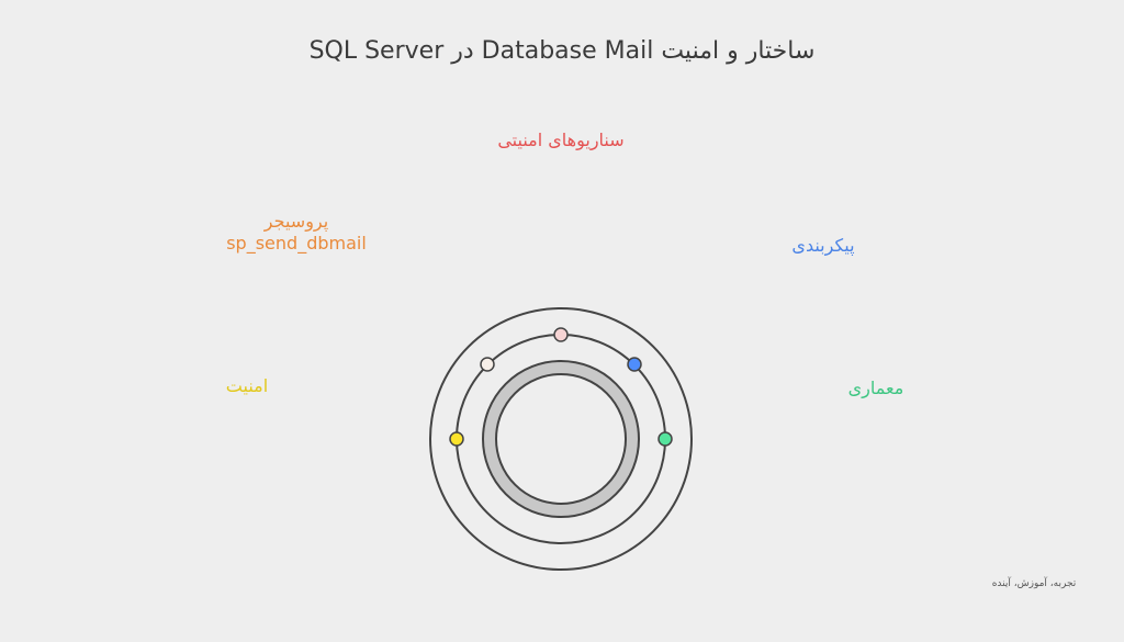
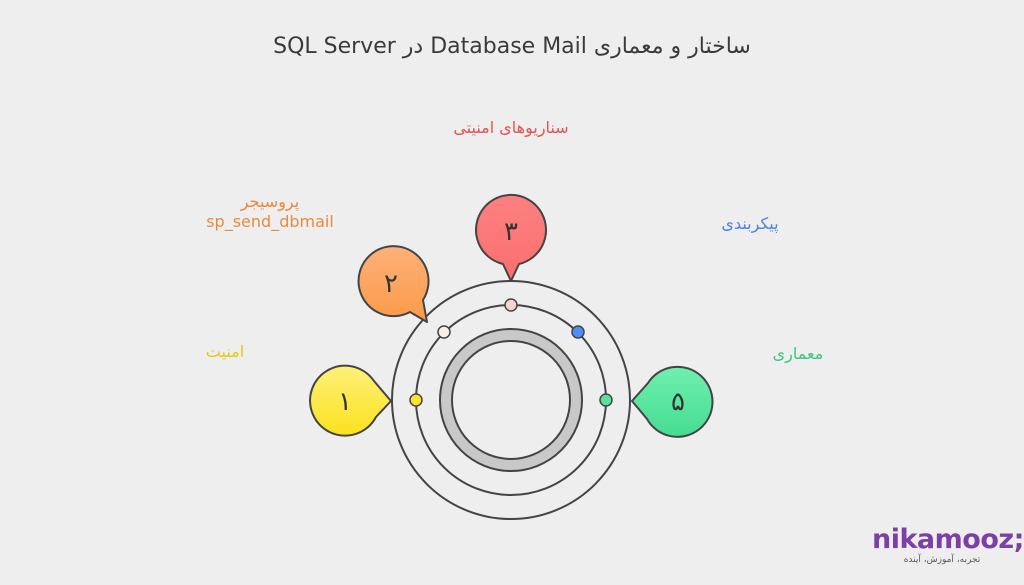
- ساختار و امنیت Database Mail در SQL Server
+ ساختار و معماری Database Mail در SQL Server
  امنیت
  پروسیجر
  sp_send_dbmail
  سناریوهای امنیتی
  پیکربندی
  معماری
+ ۱
+ ۲
+ ۳
+ ۵
+ nikamooz;
  تجربه، آموزش، آینده
